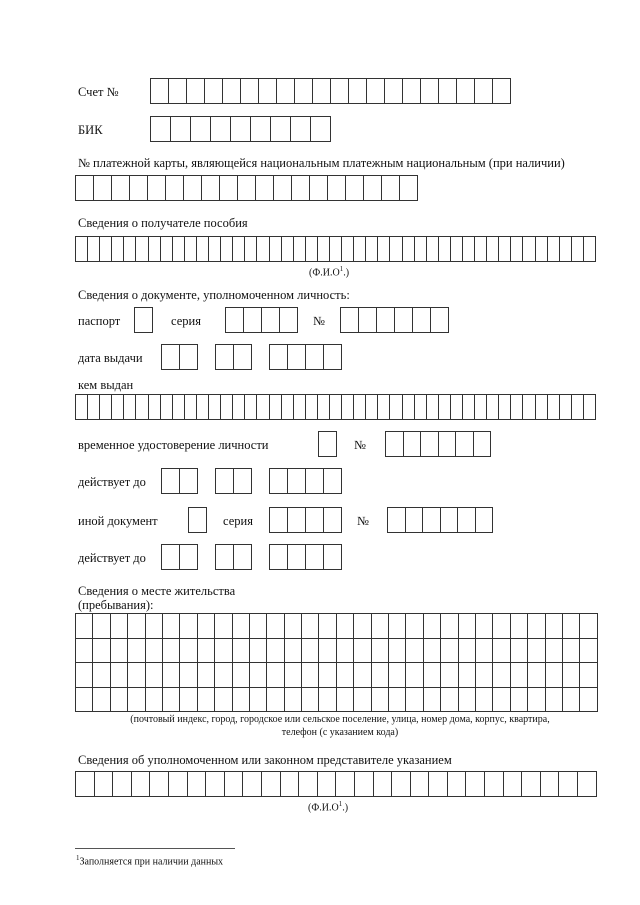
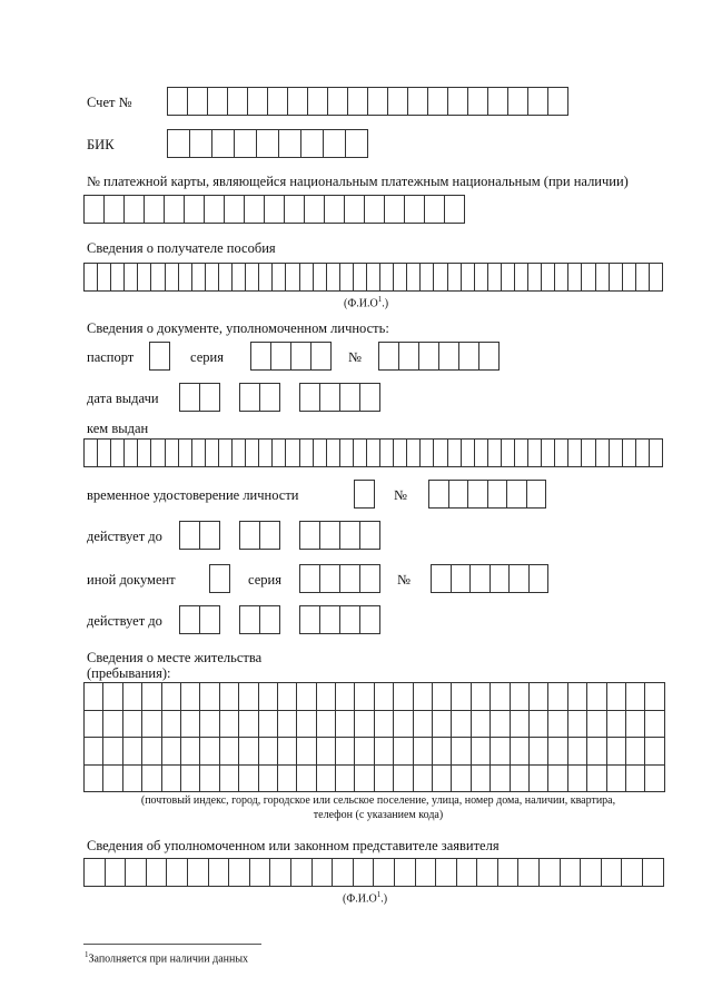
  Счет №
  БИК
  № платежной карты, являющейся национальным платежным национальным (при наличии)
  Сведения о получателе пособия
  (Ф.И.О1.)
  Сведения о документе, уполномоченном личность:
  паспорт
  серия
  №
  дата выдачи
  кем выдан
  временное удостоверение личности
  №
  действует до
  иной документ
  серия
  №
  действует до
  Сведения о месте жительства
  (пребывания):
- (почтовый индекс, город, городское или сельское поселение, улица, номер дома, корпус, квартира,
+ (почтовый индекс, город, городское или сельское поселение, улица, номер дома, наличии, квартира,
  телефон (с указанием кода)
- Сведения об уполномоченном или законном представителе указанием
+ Сведения об уполномоченном или законном представителе заявителя
  (Ф.И.О1.)
  1Заполняется при наличии данных
